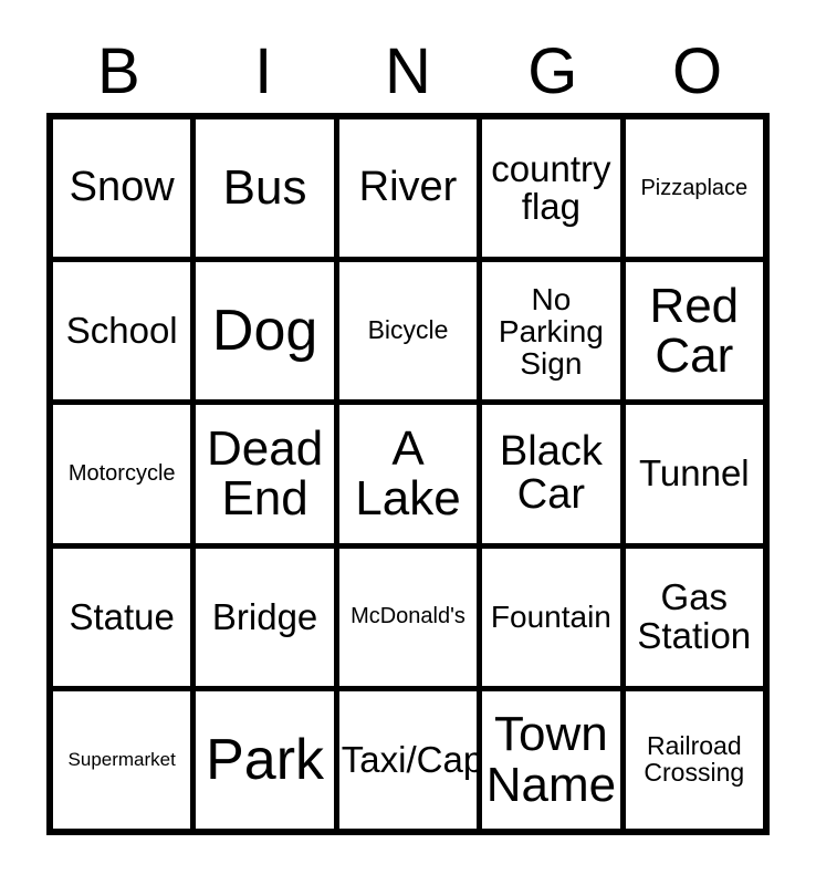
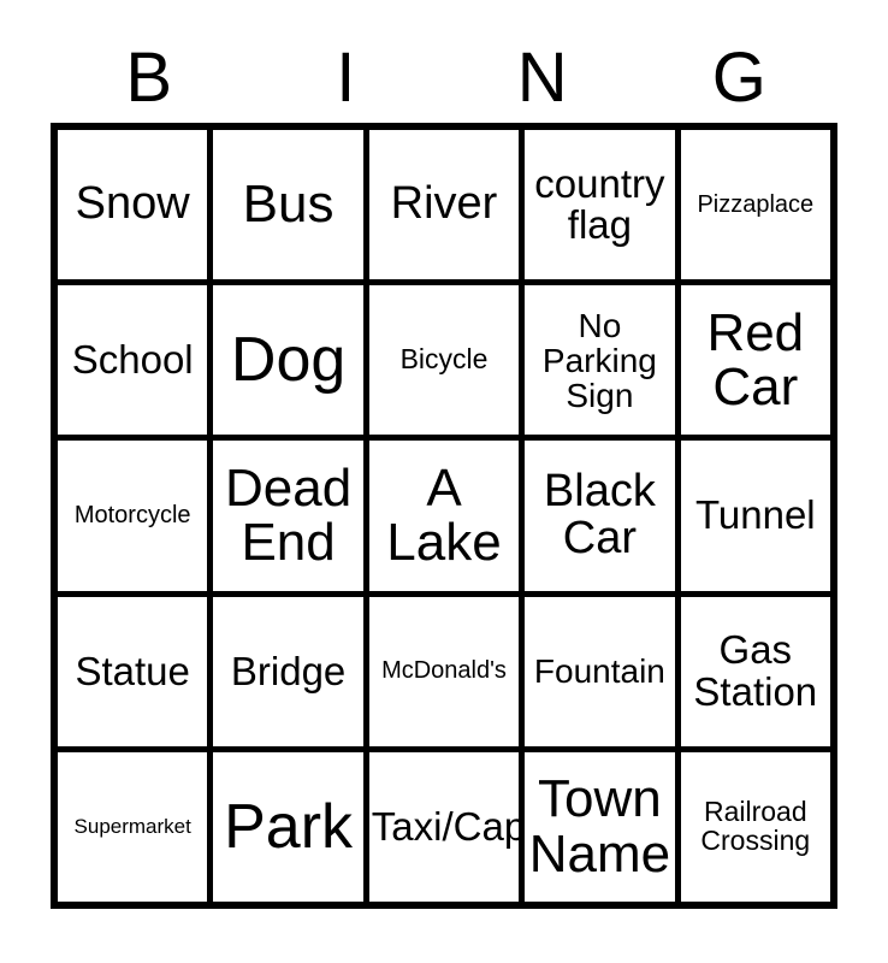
  B
  I
  N
  G
- O
  Snow
  Bus
  River
  country
  flag
  Pizzaplace
  School
  Dog
  Bicycle
  No
  Parking
  Sign
  Red
  Car
  Motorcycle
  Dead
  End
  A
  Lake
  Black
  Car
  Tunnel
  Statue
  Bridge
  McDonald's
  Fountain
  Gas
  Station
  Supermarket
  Park
  Taxi/Cap
  Town
  Name
  Railroad
  Crossing
